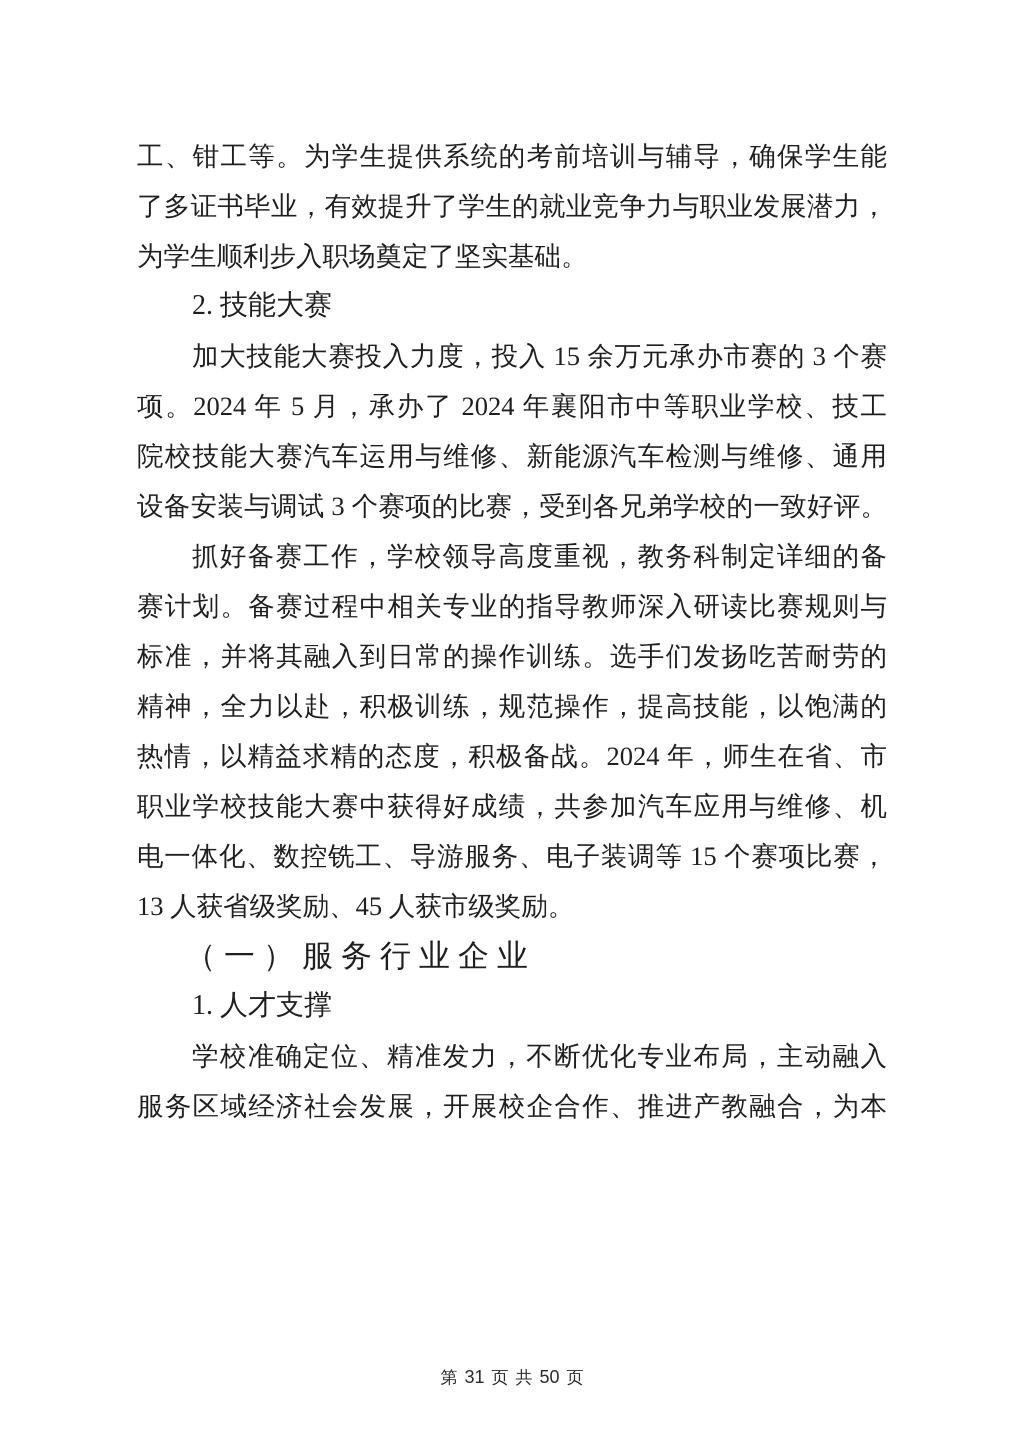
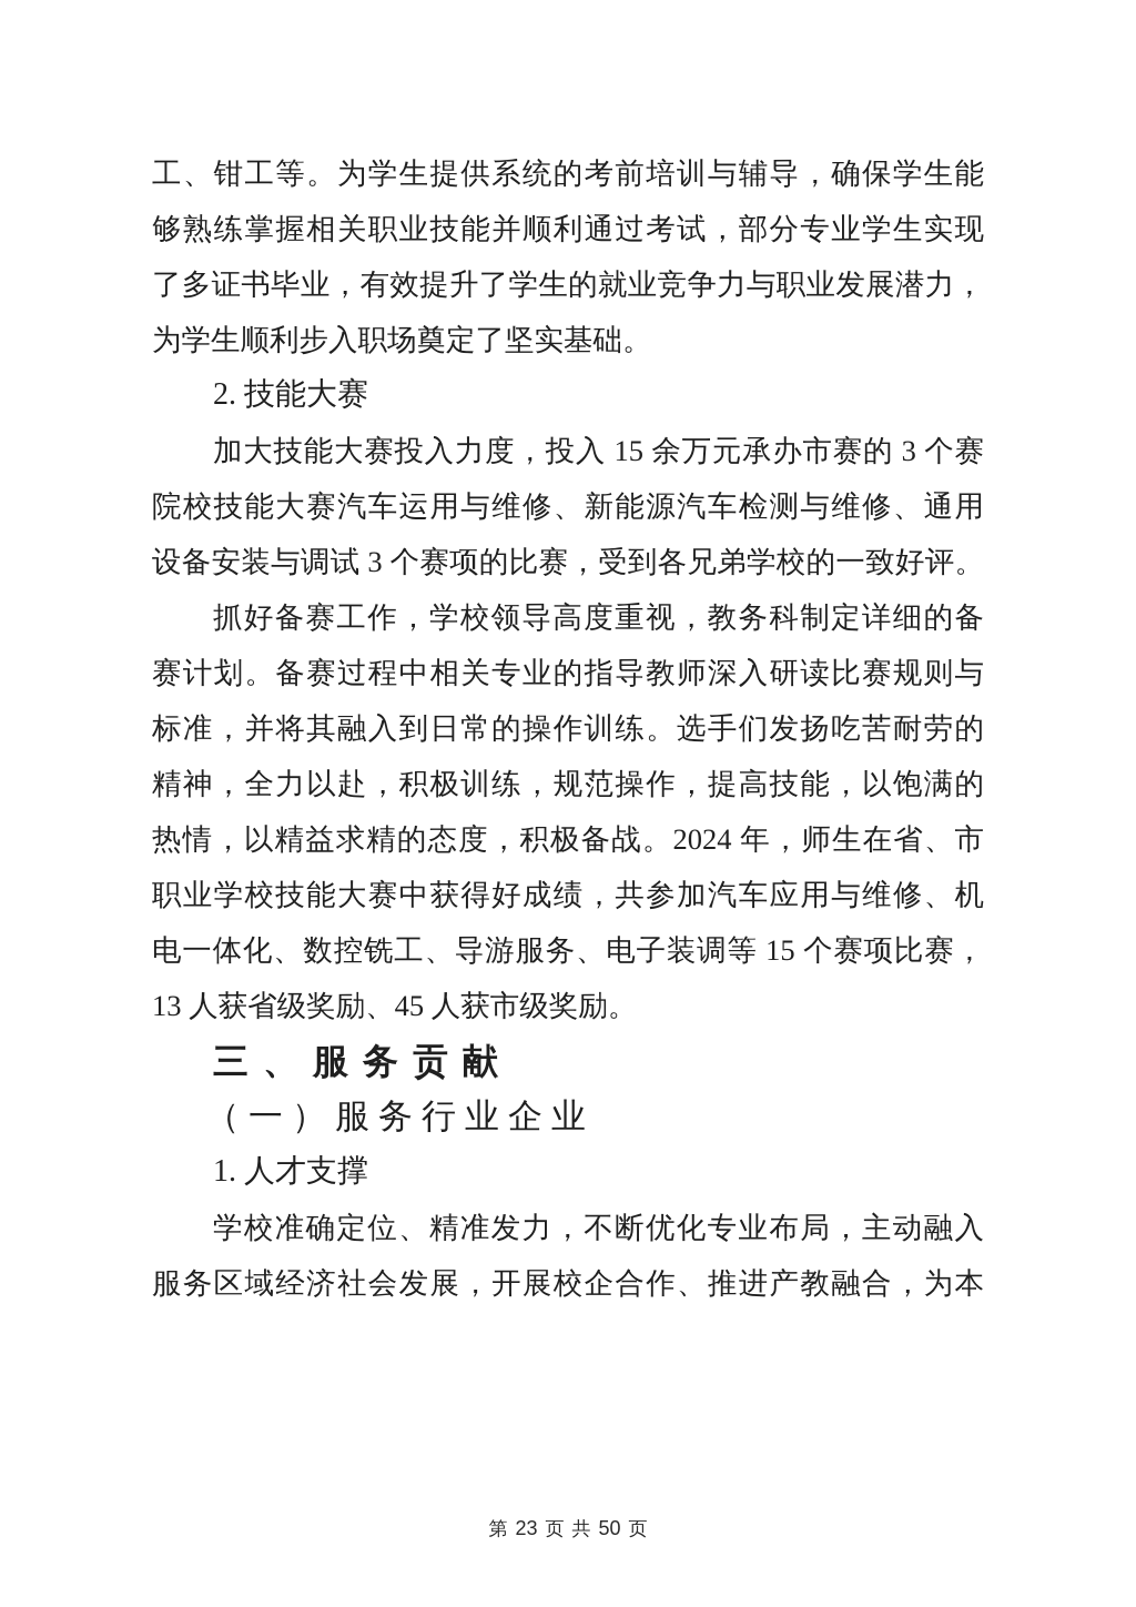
  工、钳工等。为学生提供系统的考前培训与辅导，确保学生能
+ 够熟练掌握相关职业技能并顺利通过考试，部分专业学生实现
  了多证书毕业，有效提升了学生的就业竞争力与职业发展潜力，
  为学生顺利步入职场奠定了坚实基础。
  2. 技能大赛
  加大技能大赛投入力度，投入 15 余万元承办市赛的 3 个赛
- 项。2024 年 5 月，承办了 2024 年襄阳市中等职业学校、技工
  院校技能大赛汽车运用与维修、新能源汽车检测与维修、通用
  设备安装与调试 3 个赛项的比赛，受到各兄弟学校的一致好评。
  抓好备赛工作，学校领导高度重视，教务科制定详细的备
  赛计划。备赛过程中相关专业的指导教师深入研读比赛规则与
  标准，并将其融入到日常的操作训练。选手们发扬吃苦耐劳的
  精神，全力以赴，积极训练，规范操作，提高技能，以饱满的
  热情，以精益求精的态度，积极备战。2024 年，师生在省、市
  职业学校技能大赛中获得好成绩，共参加汽车应用与维修、机
  电一体化、数控铣工、导游服务、电子装调等 15 个赛项比赛，
  13 人获省级奖励、45 人获市级奖励。
+ 三、服务贡献
  （一）服务行业企业
  1. 人才支撑
  学校准确定位、精准发力，不断优化专业布局，主动融入
  服务区域经济社会发展，开展校企合作、推进产教融合，为本
  第
- 31
+ 23
  页
  共
  50
  页
